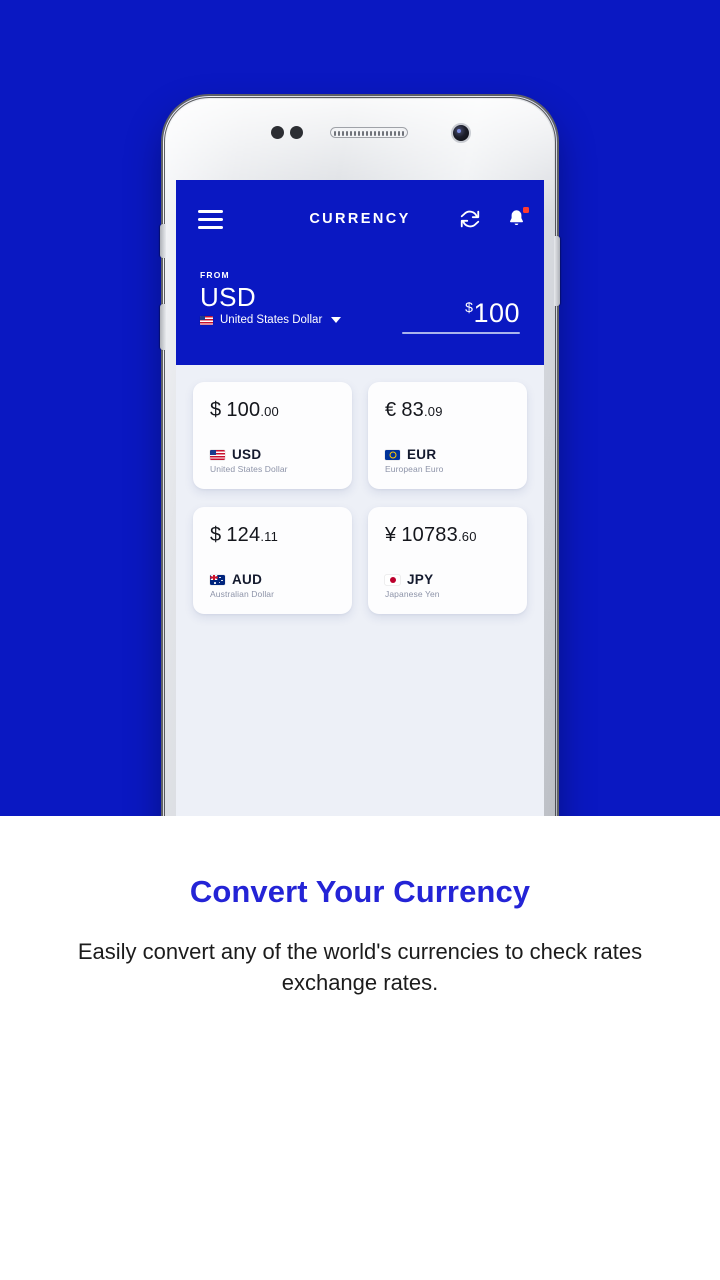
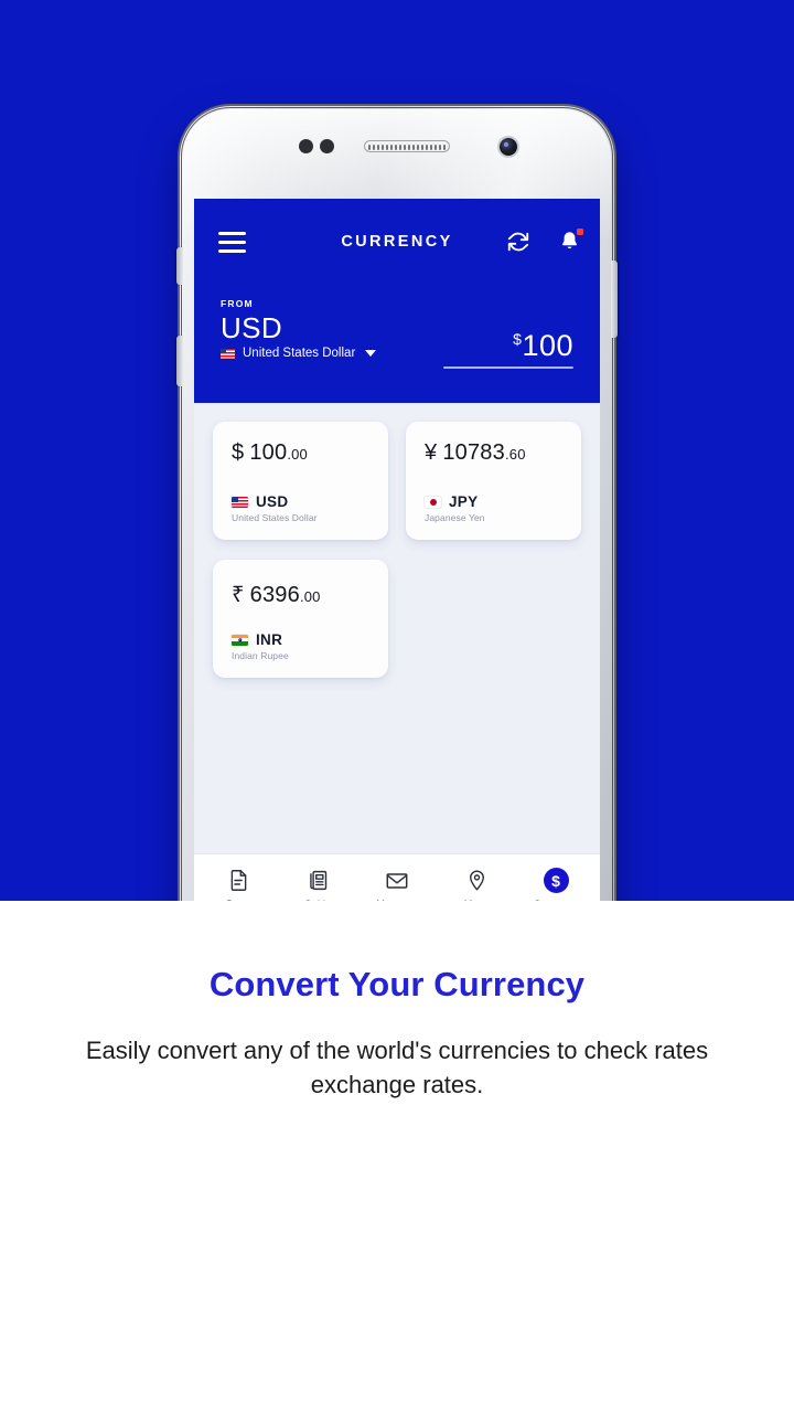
  CURRENCY
  FROM
  USD
  United States Dollar
  $100
  $ 100.00
  USD
  United States Dollar
- € 83.09
- EUR
- European Euro
- $ 124.11
- AUD
- Australian Dollar
  ¥ 10783.60
  JPY
  Japanese Yen
+ ₹ 6396.00
+ INR
+ Indian Rupee
+ $
  Convert Your Currency
  Easily convert any of the world's currencies to check rates exchange rates.
